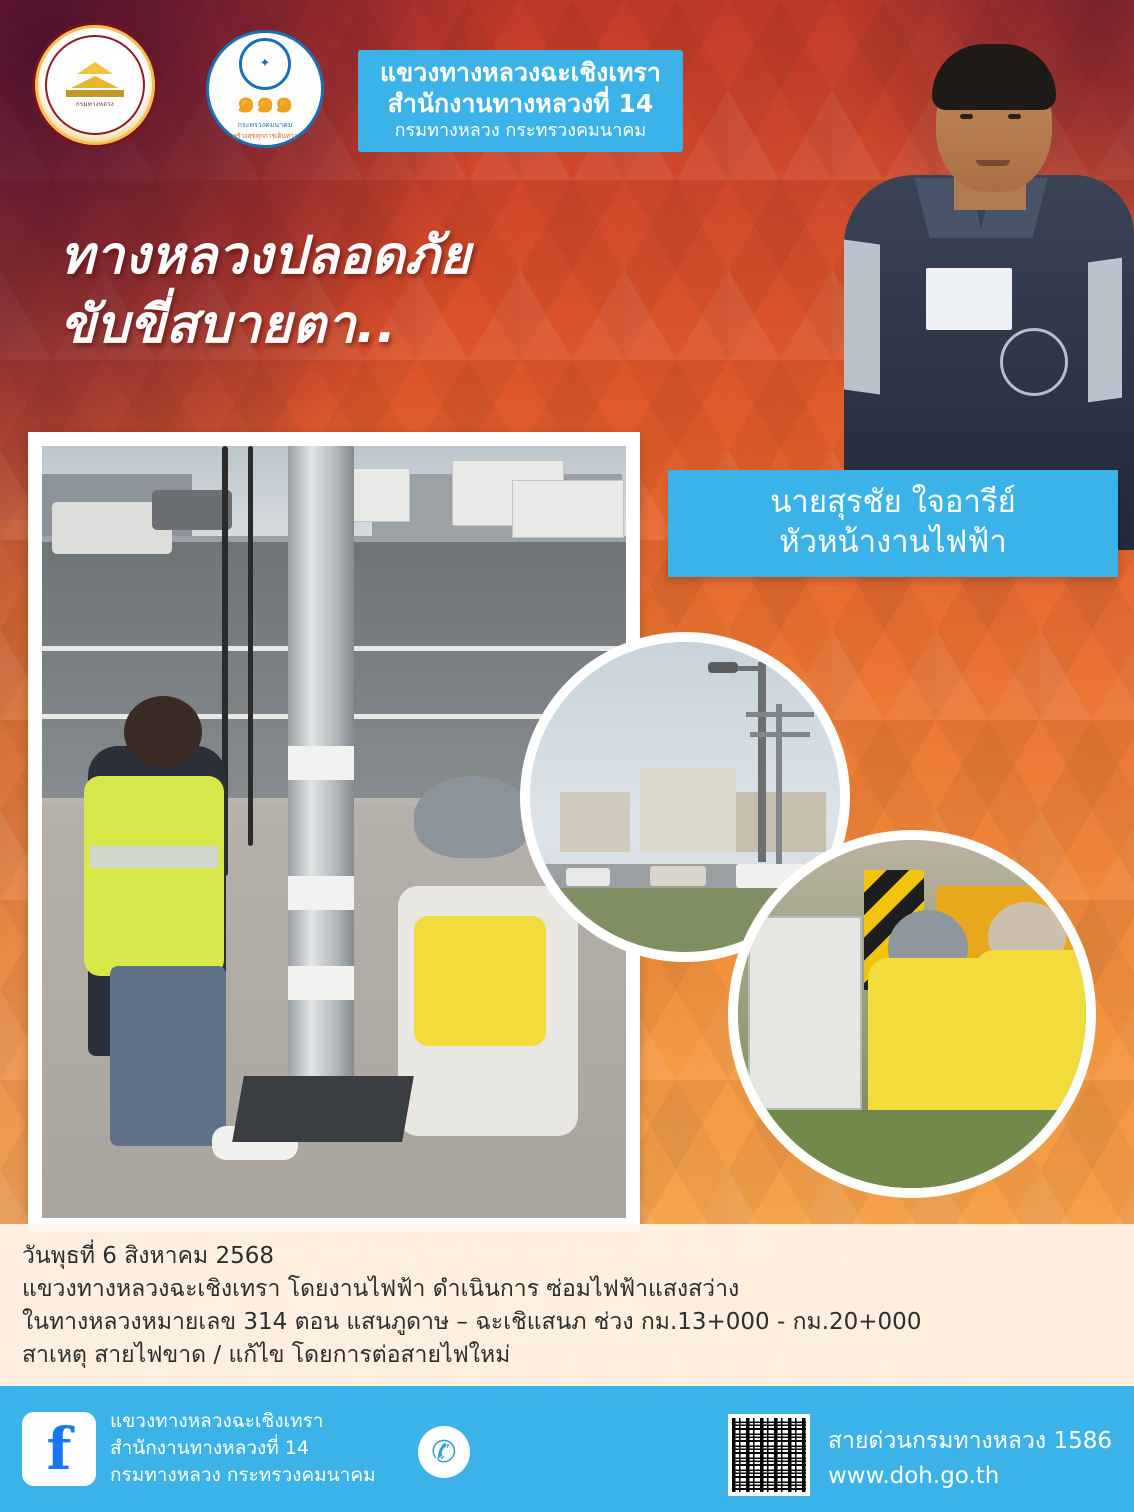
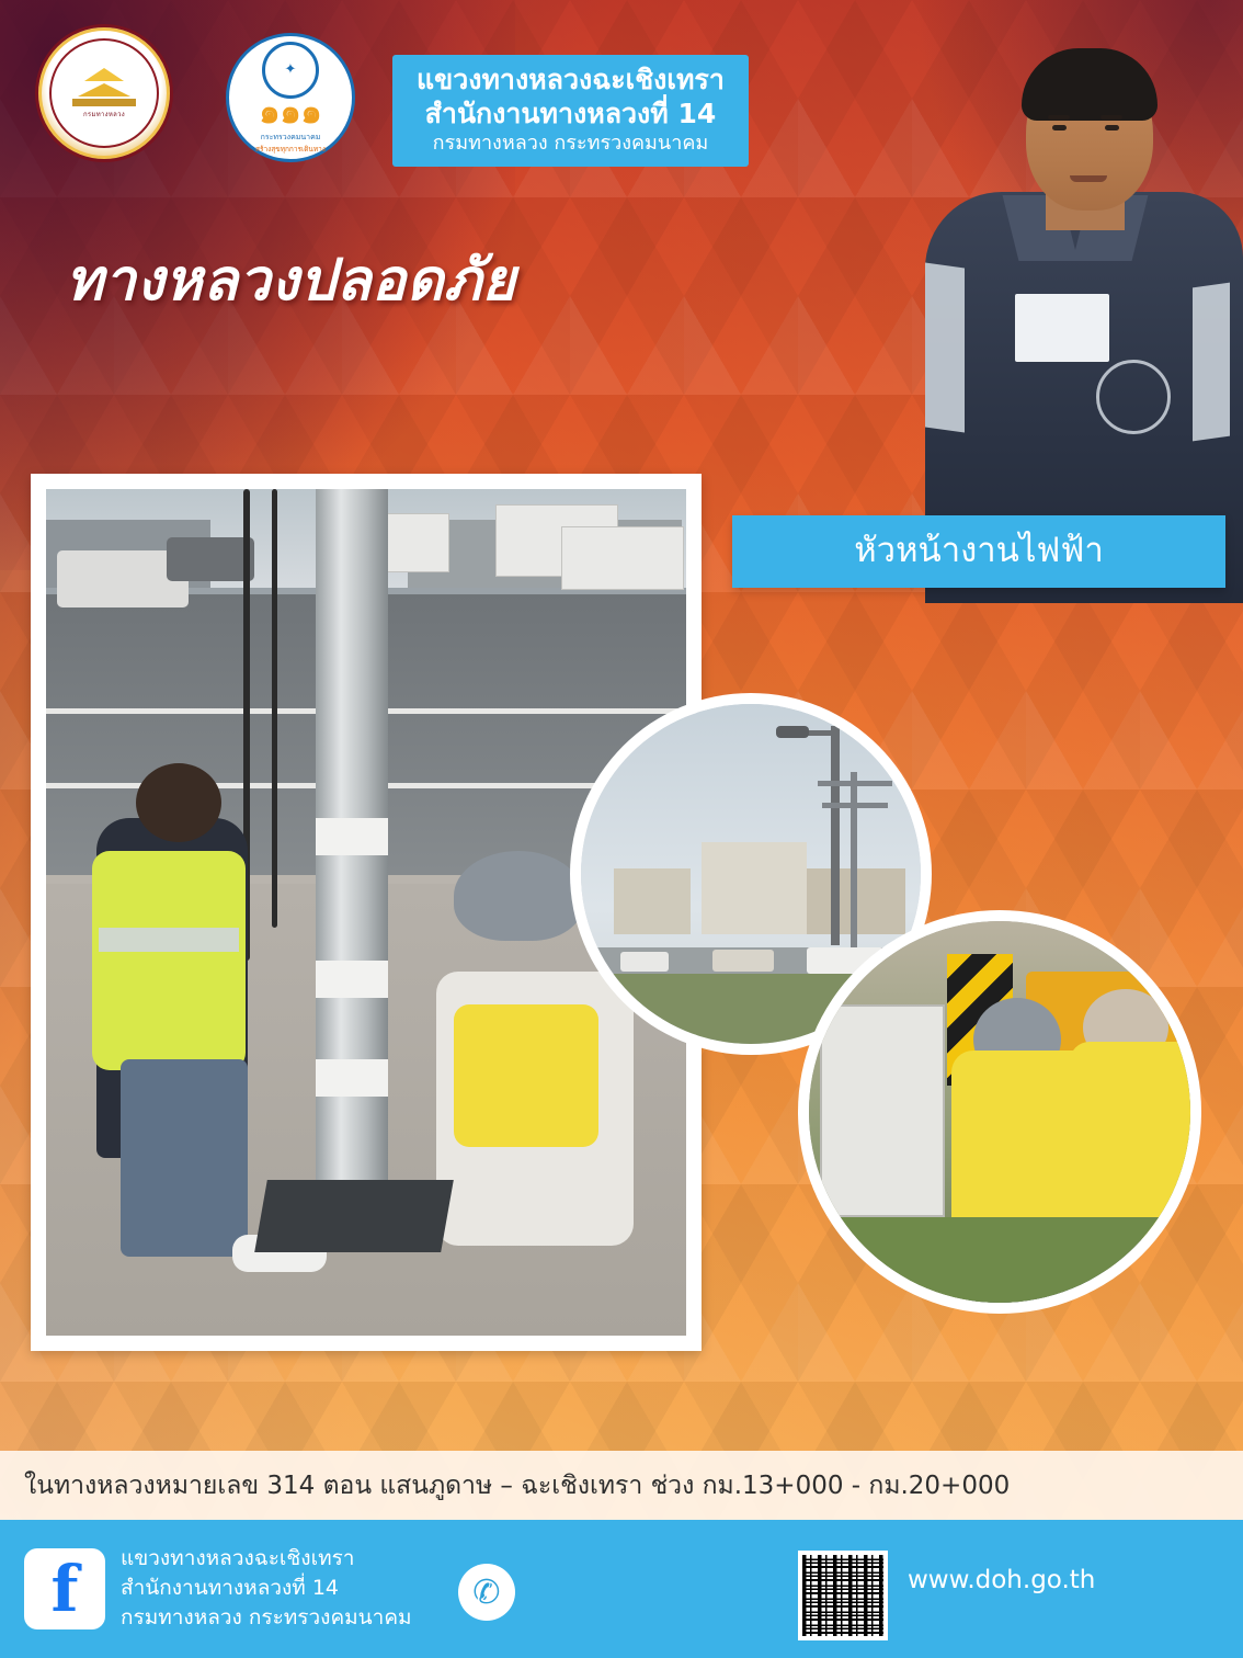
  ✦
  ๑๑๑
  กระทรวงคมนาคม
  สร้างสุขทุกการเดินทาง
  แขวงทางหลวงฉะเชิงเทรา
  สำนักงานทางหลวงที่ 14
  กรมทางหลวง กระทรวงคมนาคม
  ทางหลวงปลอดภัย
- ขับขี่สบายตา..
- นายสุรชัย ใจอารีย์
  หัวหน้างานไฟฟ้า
- วันพุธที่ 6 สิงหาคม 2568
- แขวงทางหลวงฉะเชิงเทรา โดยงานไฟฟ้า ดำเนินการ ซ่อมไฟฟ้าแสงสว่าง
- ในทางหลวงหมายเลข 314 ตอน แสนภูดาษ – ฉะเชิแสนภ ช่วง กม.13+000 - กม.20+000
+ ในทางหลวงหมายเลข 314 ตอน แสนภูดาษ – ฉะเชิงเทรา ช่วง กม.13+000 - กม.20+000
- สาเหตุ สายไฟขาด / แก้ไข โดยการต่อสายไฟใหม่
  f
  แขวงทางหลวงฉะเชิงเทรา
  สำนักงานทางหลวงที่ 14
  กรมทางหลวง กระทรวงคมนาคม
  ✆
- สายด่วนกรมทางหลวง 1586
  www.doh.go.th
